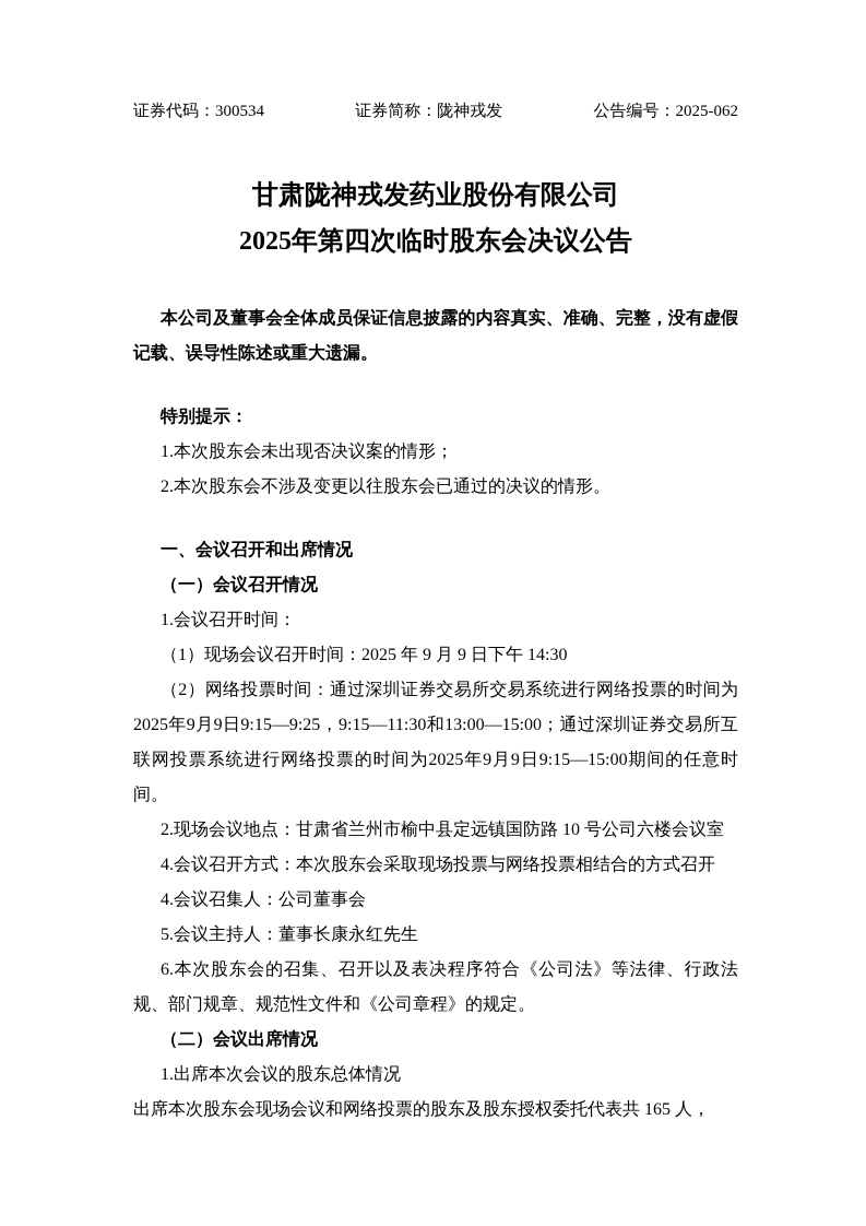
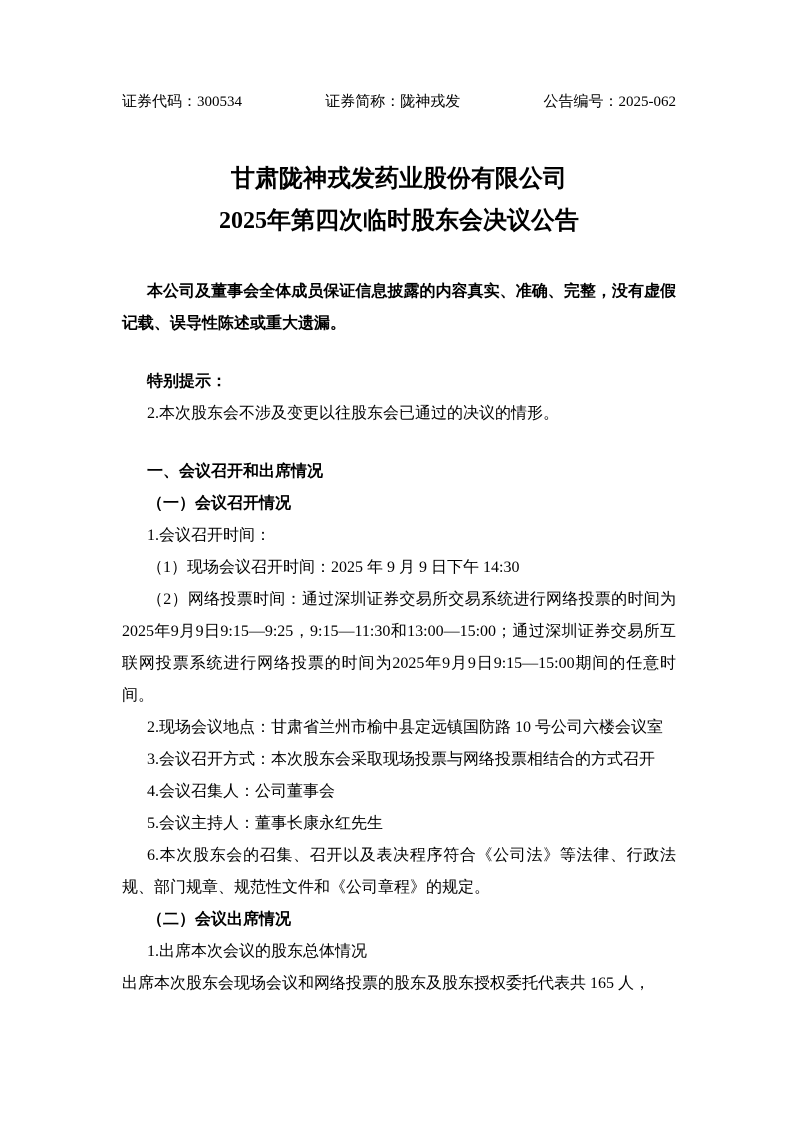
  证券代码：300534
  证券简称：陇神戎发
  公告编号：2025-062
  甘肃陇神戎发药业股份有限公司
  2025年第四次临时股东会决议公告
  本公司及董事会全体成员保证信息披露的内容真实、准确、完整，没有虚假记载、误导性陈述或重大遗漏。
  特别提示：
- 1.本次股东会未出现否决议案的情形；
  2.本次股东会不涉及变更以往股东会已通过的决议的情形。
  一、会议召开和出席情况
  （一）会议召开情况
  1.会议召开时间：
  （1）现场会议召开时间：2025 年 9 月 9 日下午 14:30
  （2）网络投票时间：通过深圳证券交易所交易系统进行网络投票的时间为2025年9月9日9:15—9:25，9:15—11:30和13:00—15:00；通过深圳证券交易所互联网投票系统进行网络投票的时间为2025年9月9日9:15—15:00期间的任意时间。
  2.现场会议地点：甘肃省兰州市榆中县定远镇国防路 10 号公司六楼会议室
- 4.会议召开方式：本次股东会采取现场投票与网络投票相结合的方式召开
+ 3.会议召开方式：本次股东会采取现场投票与网络投票相结合的方式召开
  4.会议召集人：公司董事会
  5.会议主持人：董事长康永红先生
  6.本次股东会的召集、召开以及表决程序符合《公司法》等法律、行政法规、部门规章、规范性文件和《公司章程》的规定。
  （二）会议出席情况
  1.出席本次会议的股东总体情况
  出席本次股东会现场会议和网络投票的股东及股东授权委托代表共 165 人，
